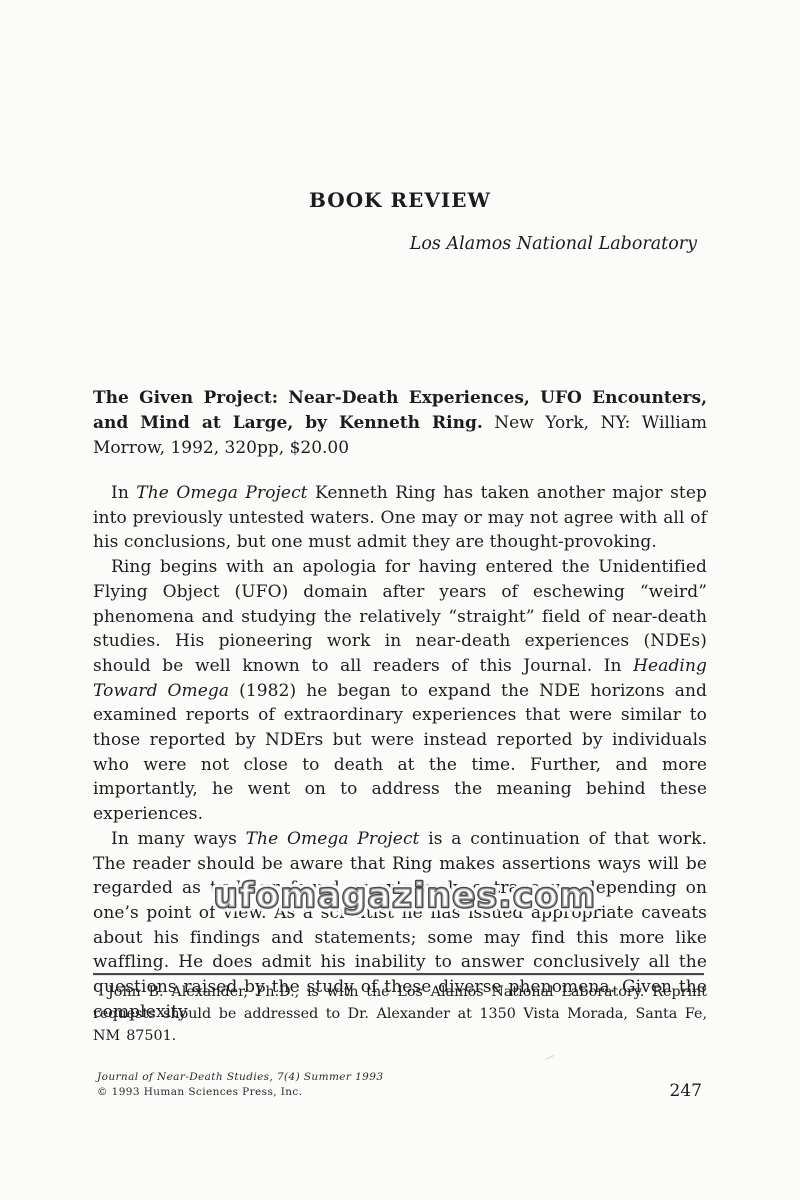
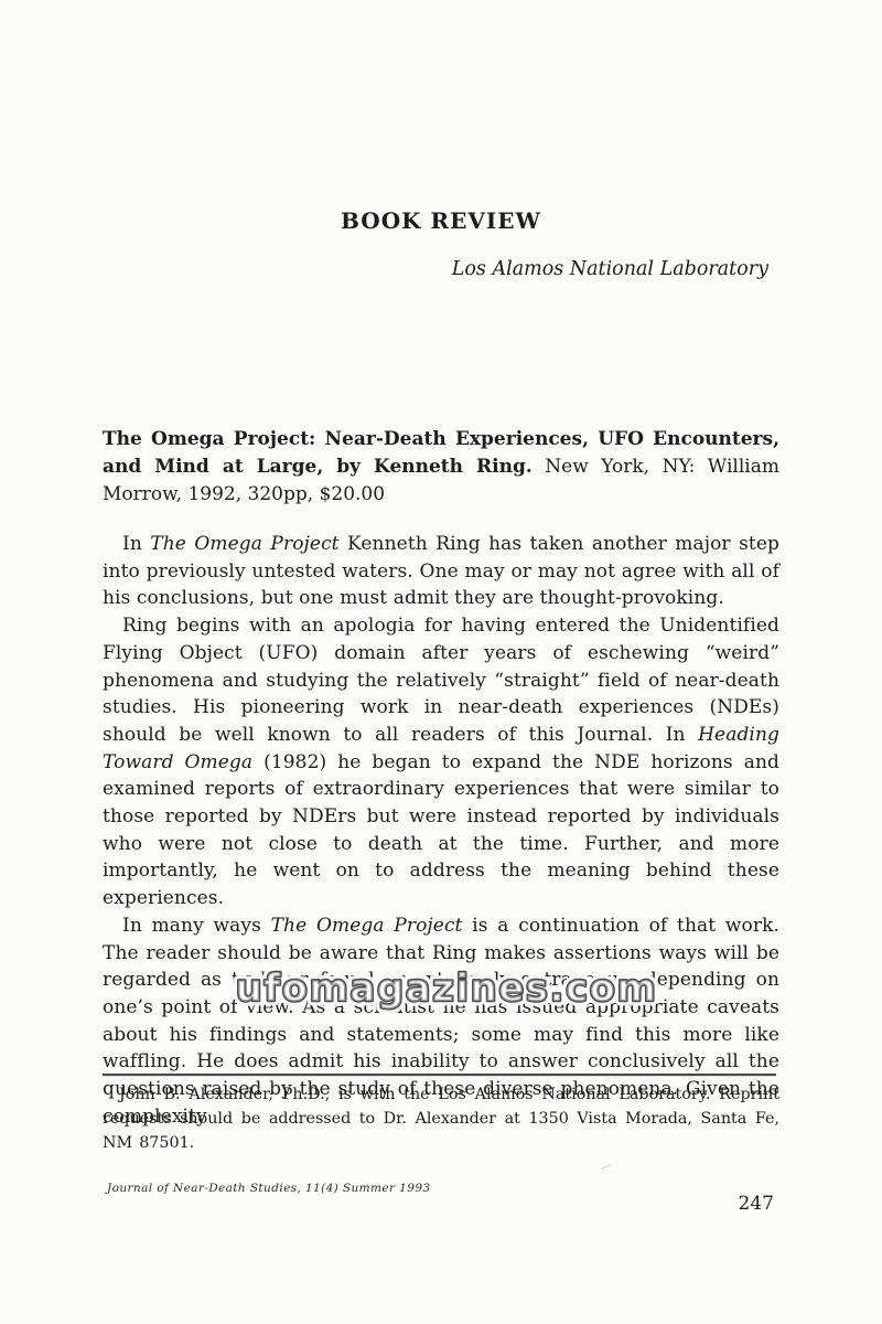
  BOOK REVIEW
  Los Alamos National Laboratory
- The Given Project: Near-Death Experiences, UFO Encounters, and Mind at Large, by Kenneth Ring. New York, NY: William Morrow, 1992, 320pp, $20.00
+ The Omega Project: Near-Death Experiences, UFO Encounters, and Mind at Large, by Kenneth Ring. New York, NY: William Morrow, 1992, 320pp, $20.00
  In The Omega Project Kenneth Ring has taken another major step into previously untested waters. One may or may not agree with all of his conclusions, but one must admit they are thought-provoking.
  Ring begins with an apologia for having entered the Unidentified Flying Object (UFO) domain after years of eschewing “weird” phenomena and studying the relatively “straight” field of near-death studies. His pioneering work in near-death experiences (NDEs) should be well known to all readers of this Journal. In Heading Toward Omega (1982) he began to expand the NDE horizons and examined reports of extraordinary experiences that were similar to those reported by NDErs but were instead reported by individuals who were not close to death at the time. Further, and more importantly, he went on to address the meaning behind these experiences.
  In many ways The Omega Project is a continuation of that work. The reader should be aware that Ring makes assertions ways will be regarded as truly profound or extremely outrageous, depending on one’s point of view. As a scientist he has issued appropriate caveats about his findings and statements; some may find this more like waffling. He does admit his inability to answer conclusively all the questions raised by the study of these diverse phenomena. Given the complexity
  ufomagazines.com
  John B. Alexander, Ph.D., is with the Los Alamos National Laboratory. Reprint requests should be addressed to Dr. Alexander at 1350 Vista Morada, Santa Fe, NM 87501.
- Journal of Near-Death Studies, 7(4) Summer 1993
+ Journal of Near-Death Studies, 11(4) Summer 1993
- © 1993 Human Sciences Press, Inc.
  247
